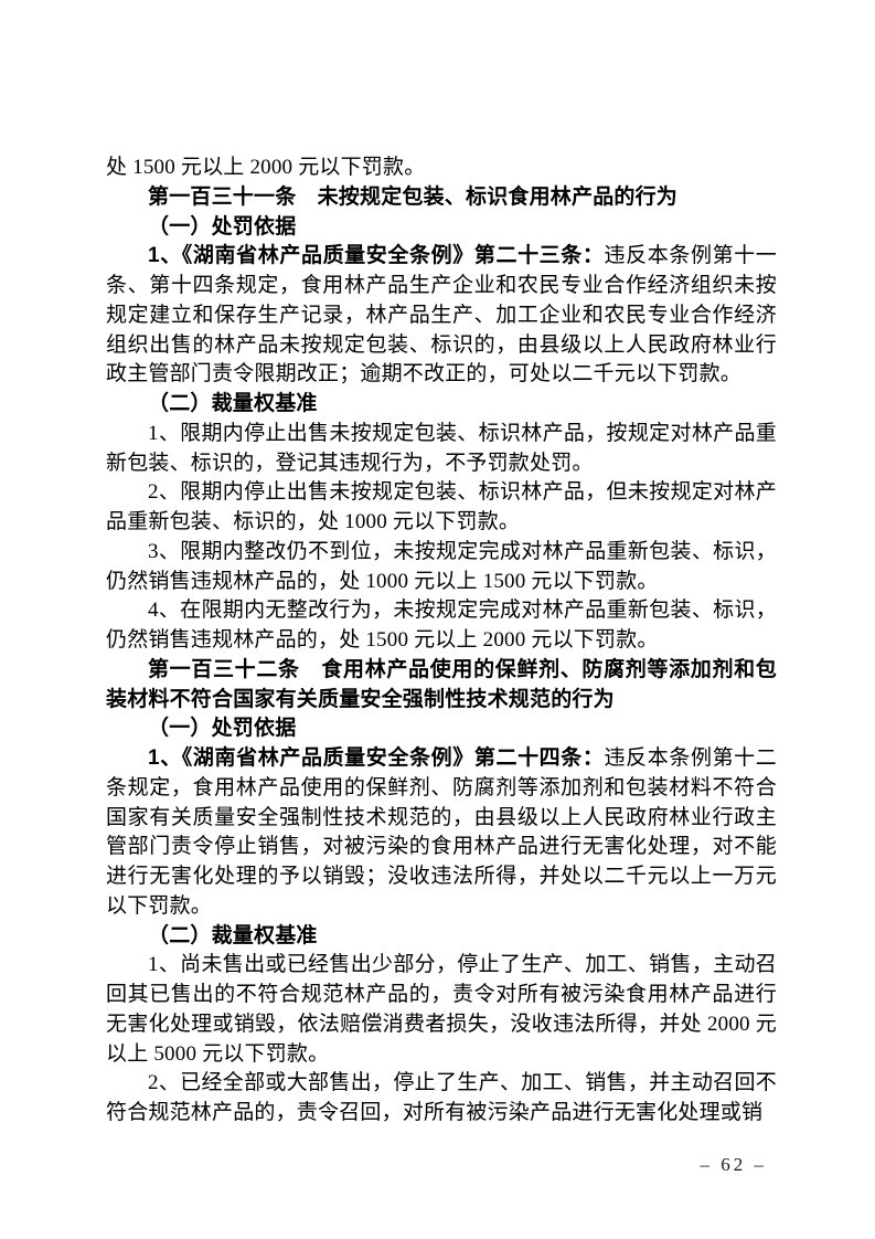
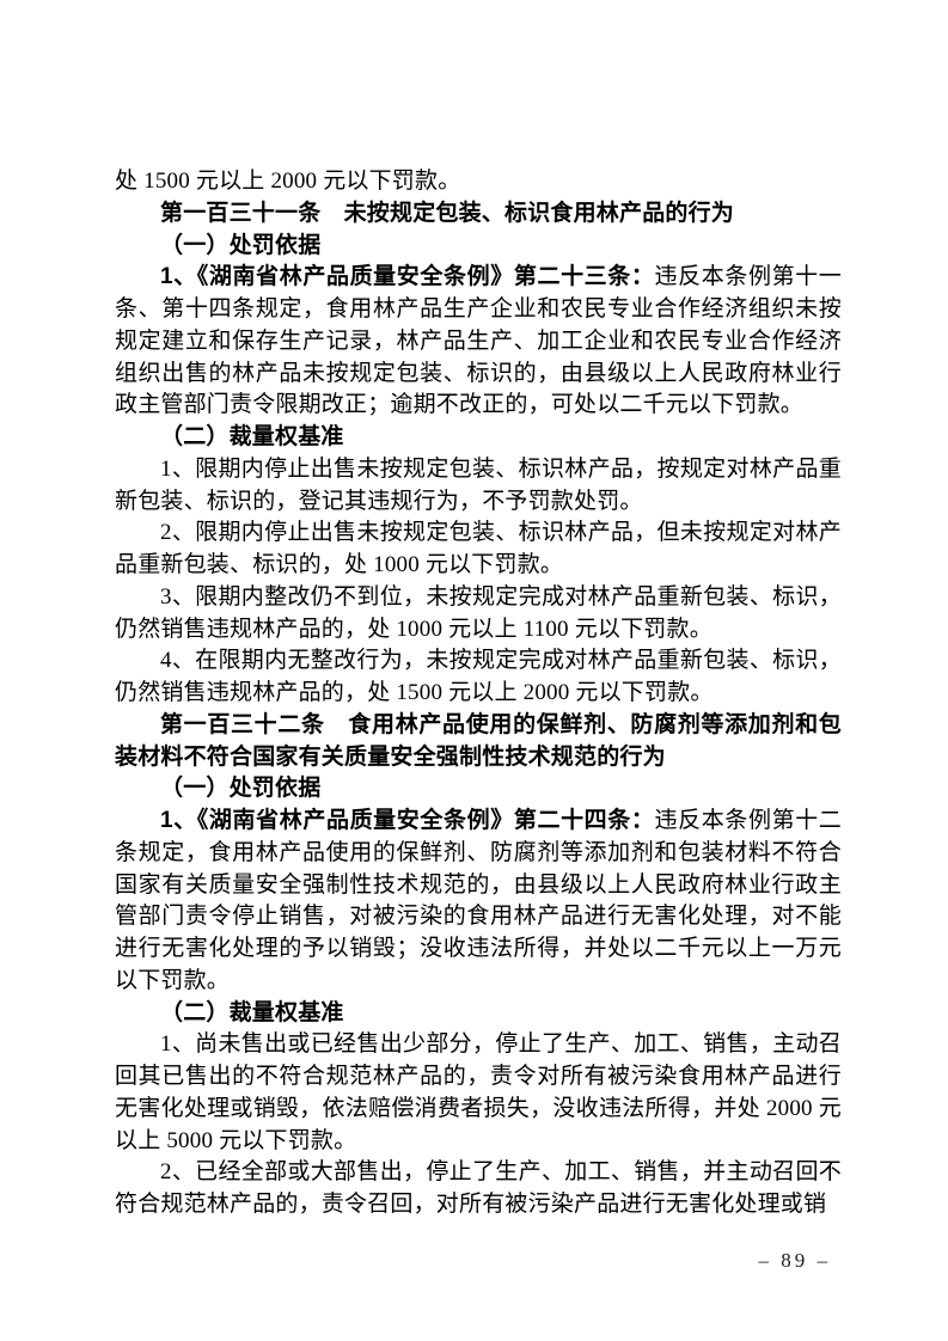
  处 1500 元以上 2000 元以下罚款。
  第一百三十一条 未按规定包装、标识食用林产品的行为
  （一）处罚依据
  1、《湖南省林产品质量安全条例》第二十三条：违反本条例第十一条、第十四条规定，食用林产品生产企业和农民专业合作经济组织未按规定建立和保存生产记录，林产品生产、加工企业和农民专业合作经济组织出售的林产品未按规定包装、标识的，由县级以上人民政府林业行政主管部门责令限期改正；逾期不改正的，可处以二千元以下罚款。
  （二）裁量权基准
  1、限期内停止出售未按规定包装、标识林产品，按规定对林产品重新包装、标识的，登记其违规行为，不予罚款处罚。
  2、限期内停止出售未按规定包装、标识林产品，但未按规定对林产品重新包装、标识的，处 1000 元以下罚款。
- 3、限期内整改仍不到位，未按规定完成对林产品重新包装、标识，仍然销售违规林产品的，处 1000 元以上 1500 元以下罚款。
+ 3、限期内整改仍不到位，未按规定完成对林产品重新包装、标识，仍然销售违规林产品的，处 1000 元以上 1100 元以下罚款。
  4、在限期内无整改行为，未按规定完成对林产品重新包装、标识，仍然销售违规林产品的，处 1500 元以上 2000 元以下罚款。
  第一百三十二条 食用林产品使用的保鲜剂、防腐剂等添加剂和包装材料不符合国家有关质量安全强制性技术规范的行为
  （一）处罚依据
  1、《湖南省林产品质量安全条例》第二十四条：违反本条例第十二条规定，食用林产品使用的保鲜剂、防腐剂等添加剂和包装材料不符合国家有关质量安全强制性技术规范的，由县级以上人民政府林业行政主管部门责令停止销售，对被污染的食用林产品进行无害化处理，对不能进行无害化处理的予以销毁；没收违法所得，并处以二千元以上一万元以下罚款。
  （二）裁量权基准
  1、尚未售出或已经售出少部分，停止了生产、加工、销售，主动召回其已售出的不符合规范林产品的，责令对所有被污染食用林产品进行无害化处理或销毁，依法赔偿消费者损失，没收违法所得，并处 2000 元以上 5000 元以下罚款。
  2、已经全部或大部售出，停止了生产、加工、销售，并主动召回不符合规范林产品的，责令召回，对所有被污染产品进行无害化处理或销
- – 62 –
+ – 89 –
